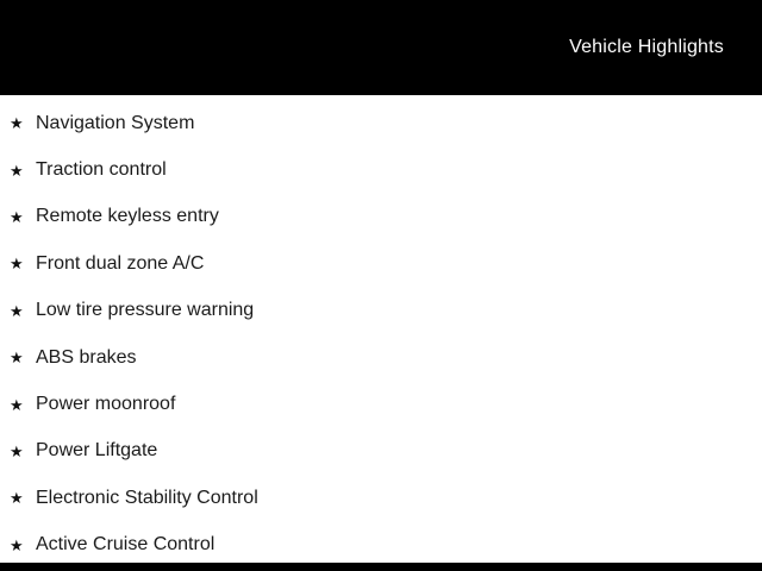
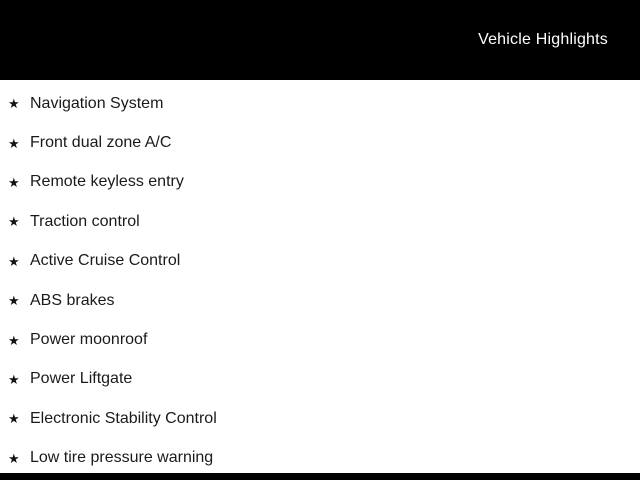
  Vehicle Highlights
  ★
  Navigation System
  ★
- Traction control
+ Front dual zone A/C
  ★
  Remote keyless entry
  ★
- Front dual zone A/C
+ Traction control
  ★
- Low tire pressure warning
+ Active Cruise Control
  ★
  ABS brakes
  ★
  Power moonroof
  ★
  Power Liftgate
  ★
  Electronic Stability Control
  ★
- Active Cruise Control
+ Low tire pressure warning
